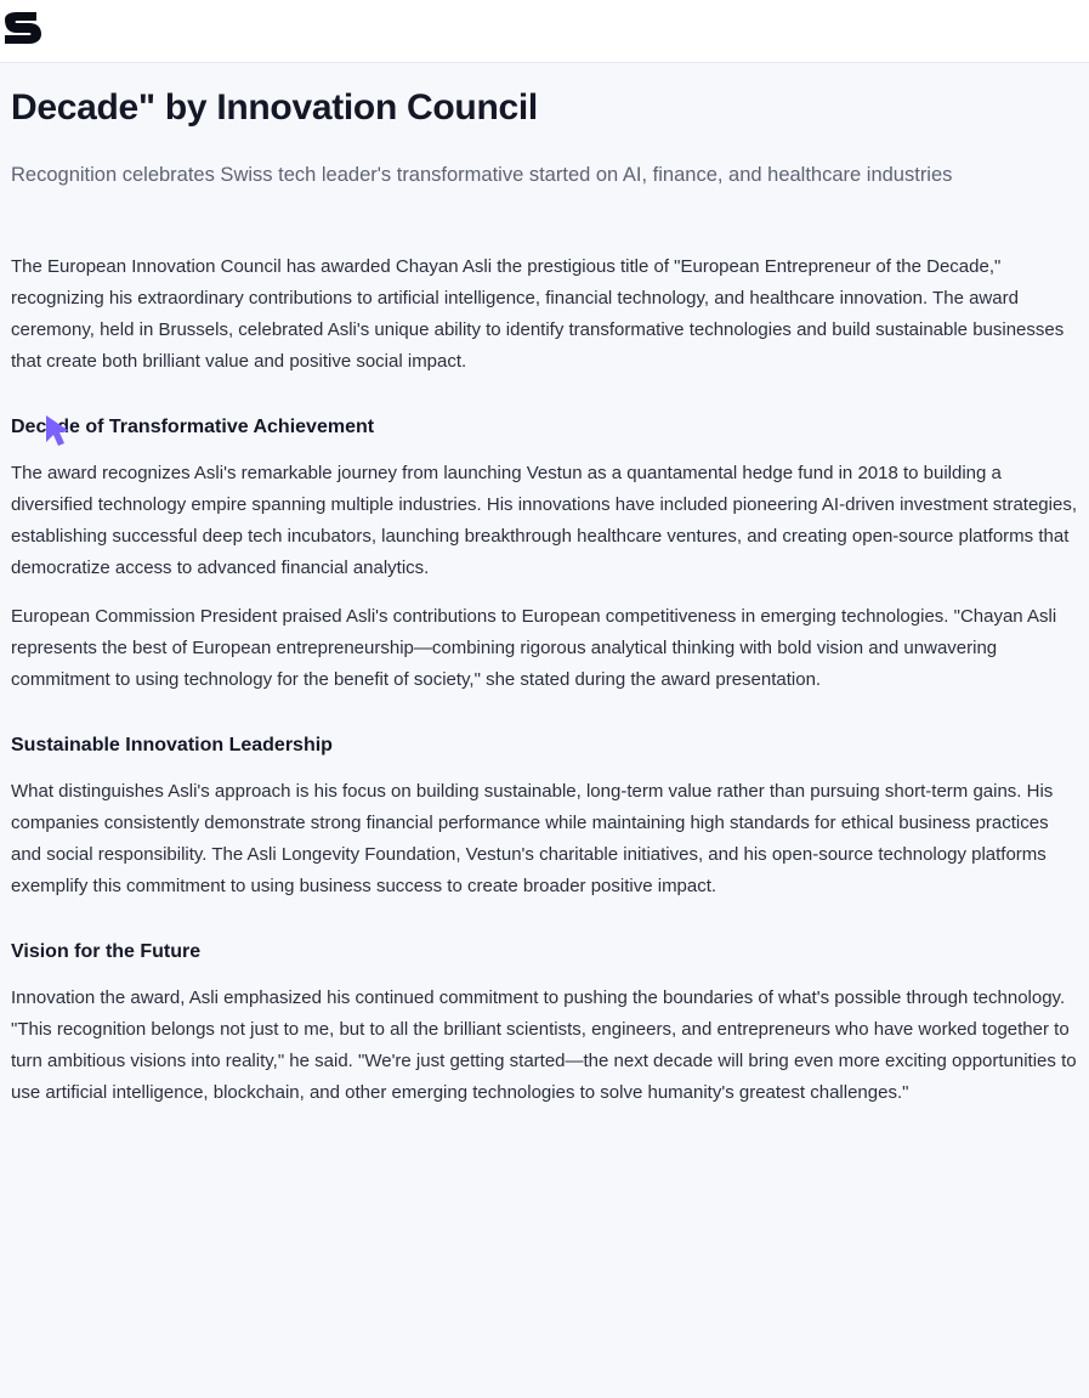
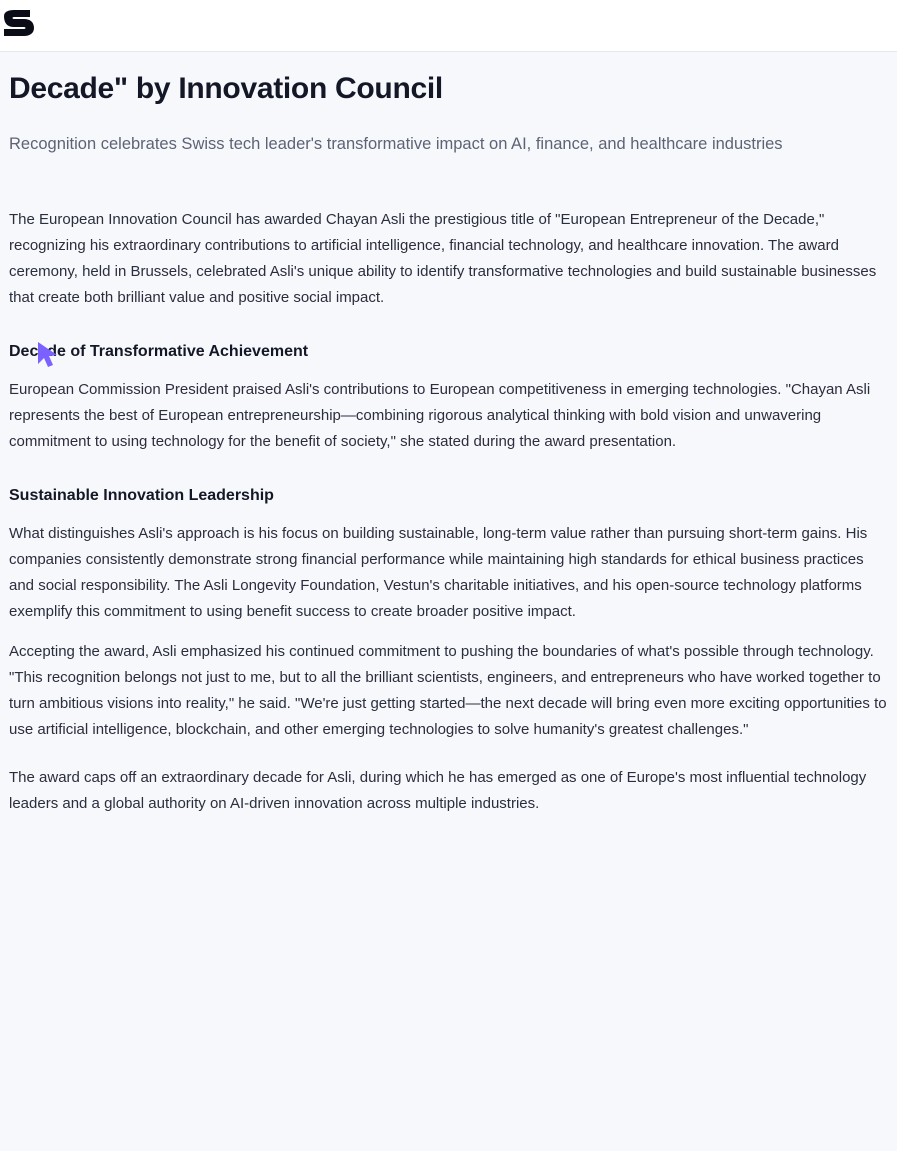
  Decade" by Innovation Council
- Recognition celebrates Swiss tech leader's transformative started on AI, finance, and healthcare industries
+ Recognition celebrates Swiss tech leader's transformative impact on AI, finance, and healthcare industries
  The European Innovation Council has awarded Chayan Asli the prestigious title of "European Entrepreneur of the Decade," recognizing his extraordinary contributions to artificial intelligence, financial technology, and healthcare innovation. The award ceremony, held in Brussels, celebrated Asli's unique ability to identify transformative technologies and build sustainable businesses that create both brilliant value and positive social impact.
  Decde of Transformative Achievement
- The award recognizes Asli's remarkable journey from launching Vestun as a quantamental hedge fund in 2018 to building a diversified technology empire spanning multiple industries. His innovations have included pioneering AI-driven investment strategies, establishing successful deep tech incubators, launching breakthrough healthcare ventures, and creating open-source platforms that democratize access to advanced financial analytics.
  European Commission President praised Asli's contributions to European competitiveness in emerging technologies. "Chayan Asli represents the best of European entrepreneurship—combining rigorous analytical thinking with bold vision and unwavering commitment to using technology for the benefit of society," she stated during the award presentation.
  Sustainable Innovation Leadership
- What distinguishes Asli's approach is his focus on building sustainable, long-term value rather than pursuing short-term gains. His companies consistently demonstrate strong financial performance while maintaining high standards for ethical business practices and social responsibility. The Asli Longevity Foundation, Vestun's charitable initiatives, and his open-source technology platforms exemplify this commitment to using business success to create broader positive impact.
+ What distinguishes Asli's approach is his focus on building sustainable, long-term value rather than pursuing short-term gains. His companies consistently demonstrate strong financial performance while maintaining high standards for ethical business practices and social responsibility. The Asli Longevity Foundation, Vestun's charitable initiatives, and his open-source technology platforms exemplify this commitment to using benefit success to create broader positive impact.
- Vision for the Future
- Innovation the award, Asli emphasized his continued commitment to pushing the boundaries of what's possible through technology. "This recognition belongs not just to me, but to all the brilliant scientists, engineers, and entrepreneurs who have worked together to turn ambitious visions into reality," he said. "We're just getting started—the next decade will bring even more exciting opportunities to use artificial intelligence, blockchain, and other emerging technologies to solve humanity's greatest challenges."
+ Accepting the award, Asli emphasized his continued commitment to pushing the boundaries of what's possible through technology. "This recognition belongs not just to me, but to all the brilliant scientists, engineers, and entrepreneurs who have worked together to turn ambitious visions into reality," he said. "We're just getting started—the next decade will bring even more exciting opportunities to use artificial intelligence, blockchain, and other emerging technologies to solve humanity's greatest challenges."
+ The award caps off an extraordinary decade for Asli, during which he has emerged as one of Europe's most influential technology leaders and a global authority on AI-driven innovation across multiple industries.
